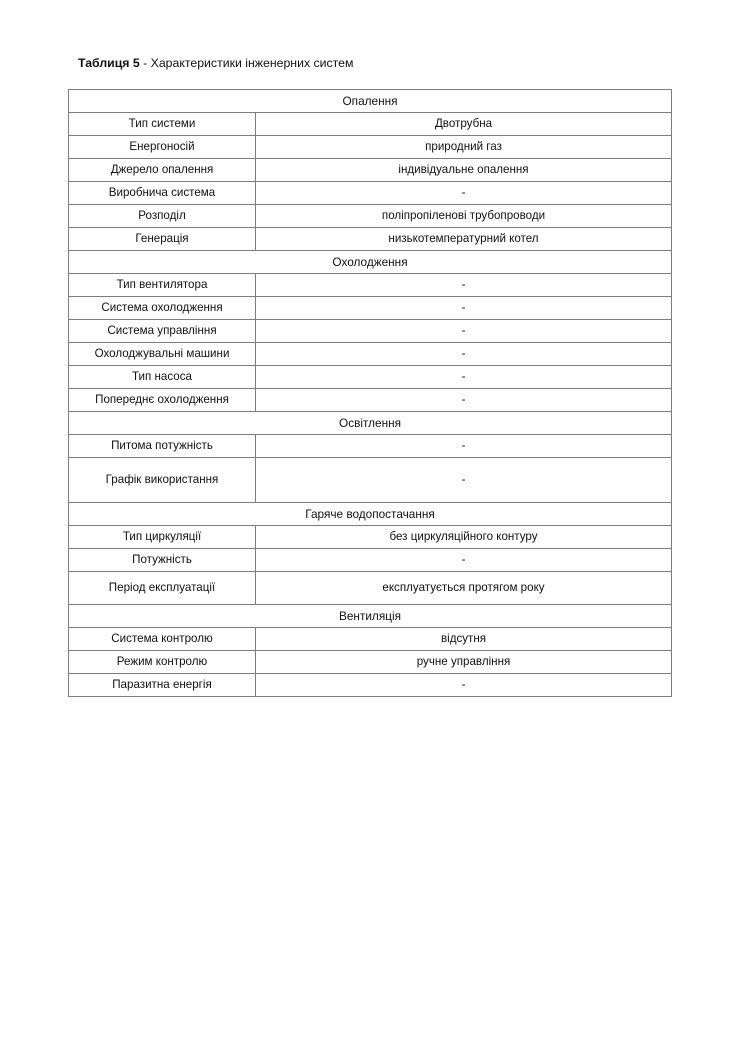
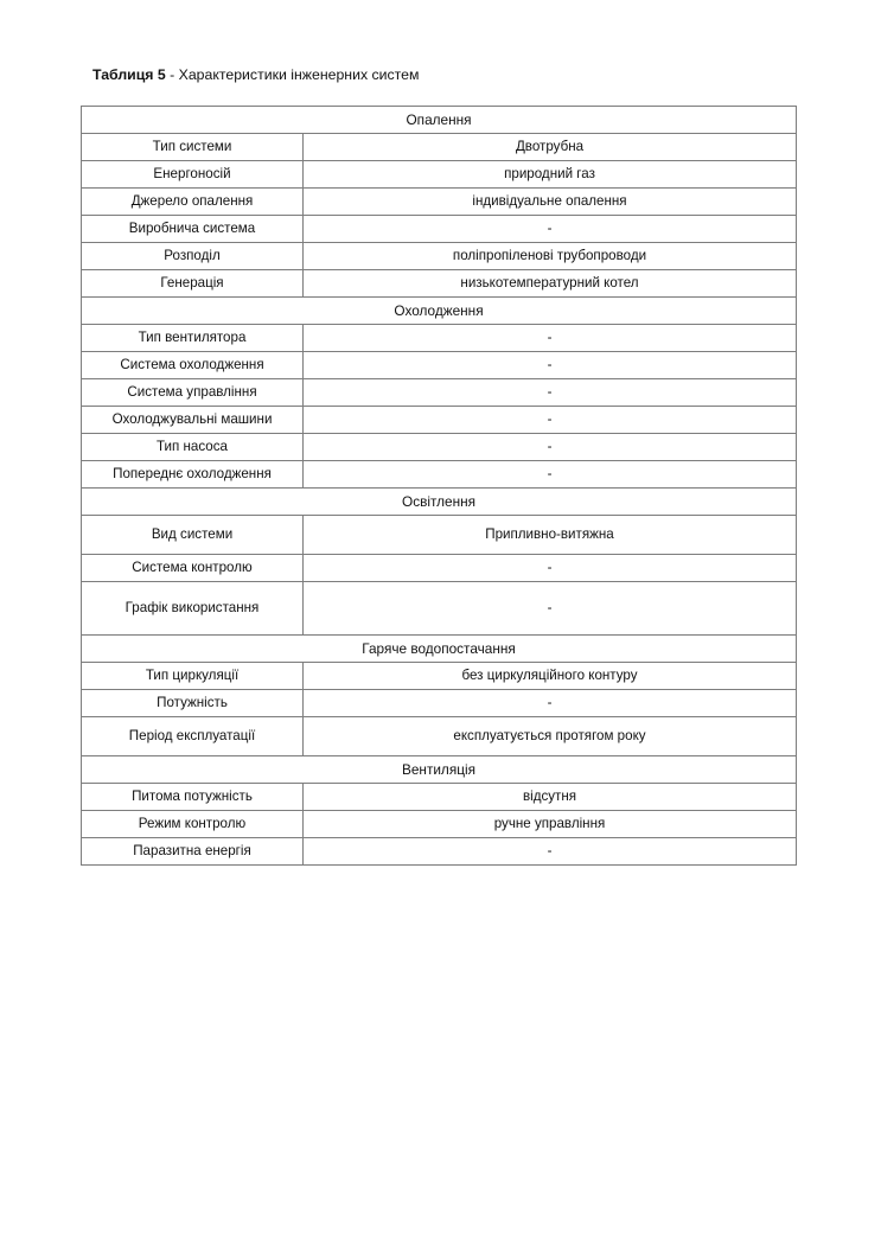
  Таблиця 5 - Характеристики інженерних систем
  Опалення
  Тип системи	Двотрубна
  Енергоносій	природний газ
  Джерело опалення	індивідуальне опалення
  Виробнича система	-
  Розподіл	поліпропіленові трубопроводи
  Генерація	низькотемпературний котел
  Охолодження
  Тип вентилятора	-
  Система охолодження	-
  Система управління	-
  Охолоджувальні машини	-
  Тип насоса	-
  Попереднє охолодження	-
  Освітлення
+ Вид системи	Припливно-витяжна
- Питома потужність	-
+ Система контролю	-
  Графік використання	-
  Гаряче водопостачання
  Тип циркуляції	без циркуляційного контуру
  Потужність	-
  Період експлуатації	експлуатується протягом року
  Вентиляція
- Система контролю	відсутня
+ Питома потужність	відсутня
  Режим контролю	ручне управління
  Паразитна енергія	-
